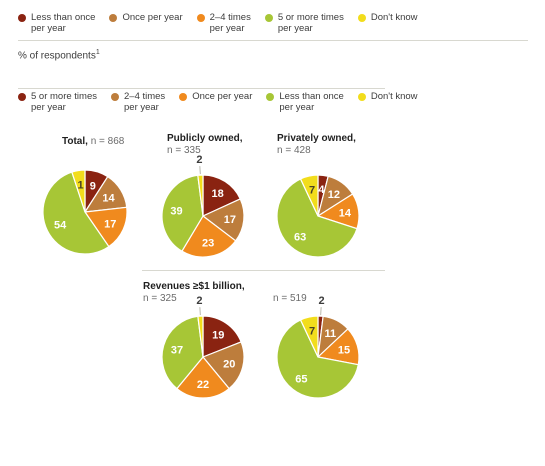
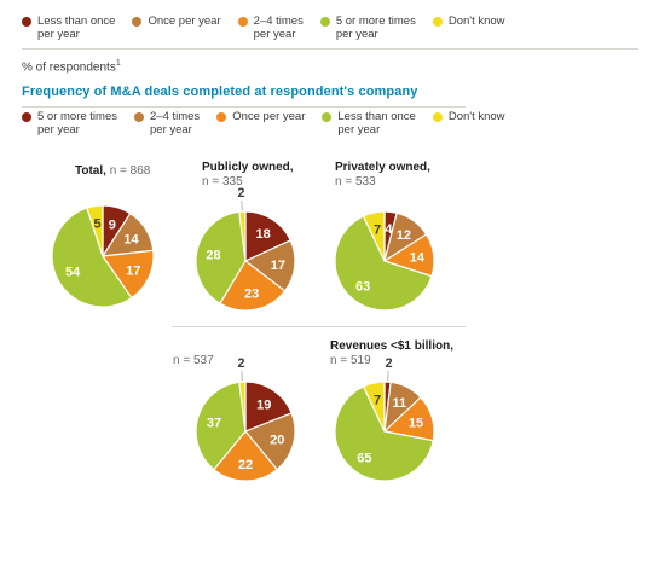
  Less than once
  per year
  Once per year
  2–4 times
  per year
  5 or more times
  per year
  Don't know
  % of respondents
+ Frequency of M&A deals completed at respondent's company
  5 or more times
  per year
  2–4 times
  per year
  Once per year
  Less than once
  per year
  Don't know
  Total, n = 868
  9
  14
  17
  54
- 1
+ 5
  Publicly owned,
  n = 335
  18
  17
  23
- 39
+ 28
  2
  Privately owned,
- n = 428
+ n = 533
  4
  12
  14
  63
  7
- Revenues ≥$1 billion,
- n = 325
+ n = 537
  19
  20
  22
  37
  2
+ Revenues <$1 billion,
  n = 519
  2
  11
  15
  65
  7
